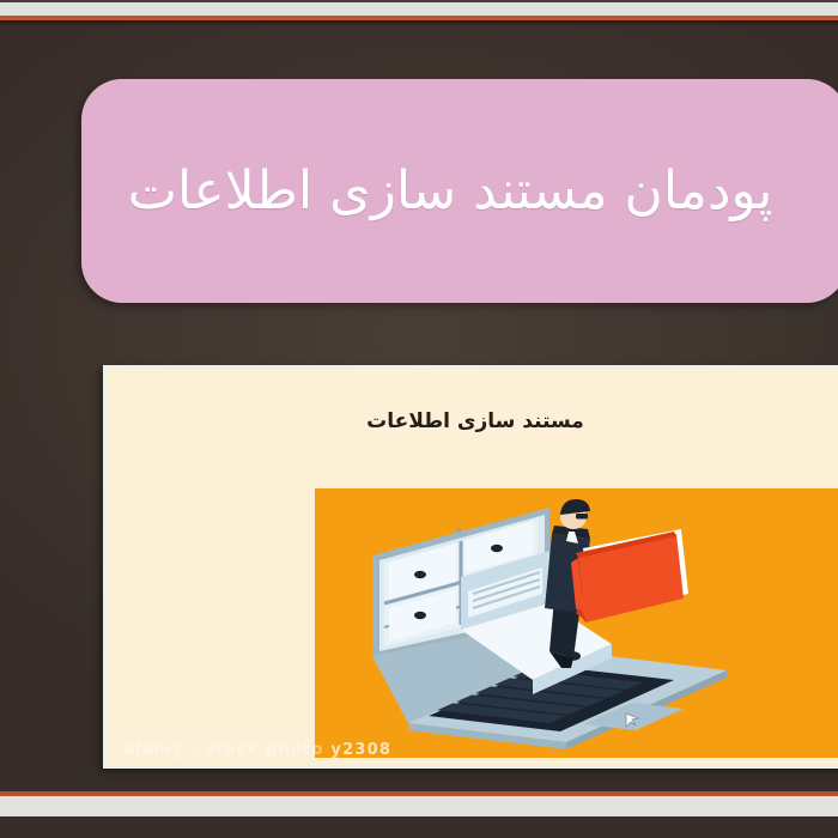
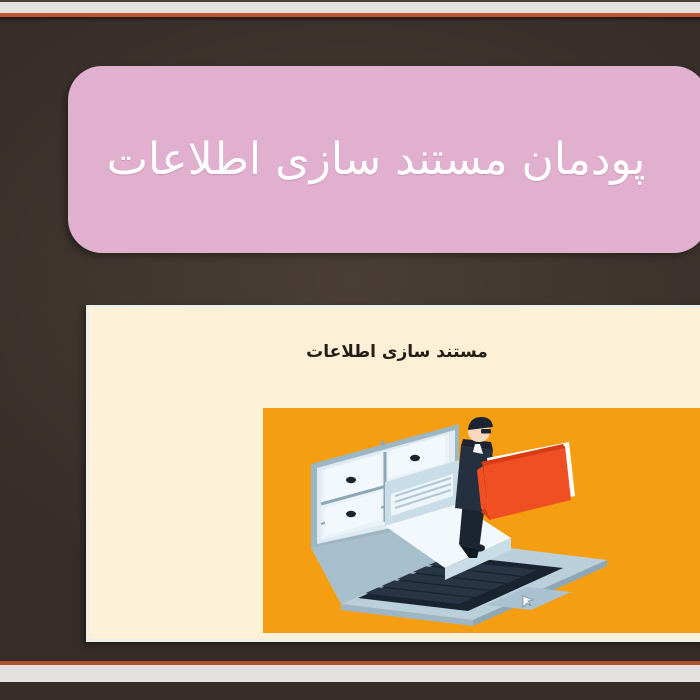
  پودمان مستند سازی اطلاعات
  مستند سازی اطلاعات
- alamy - stock photo y2308
